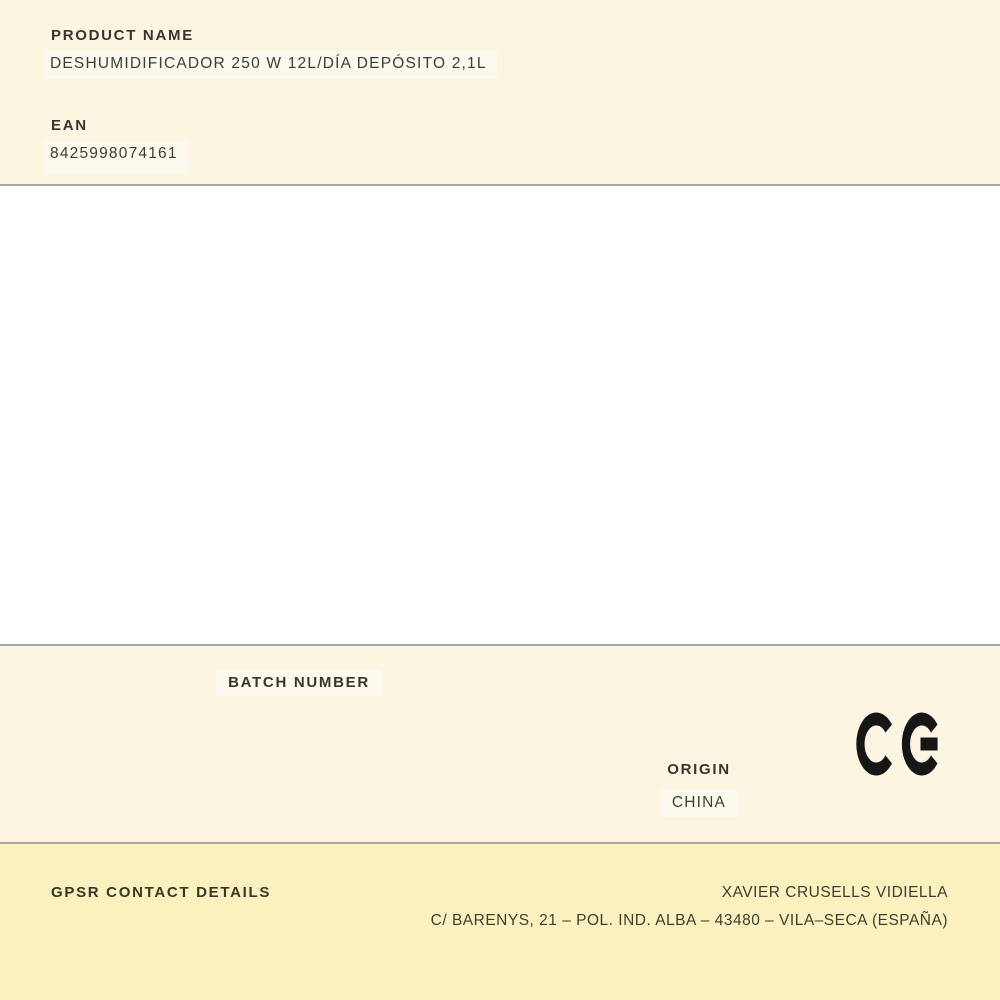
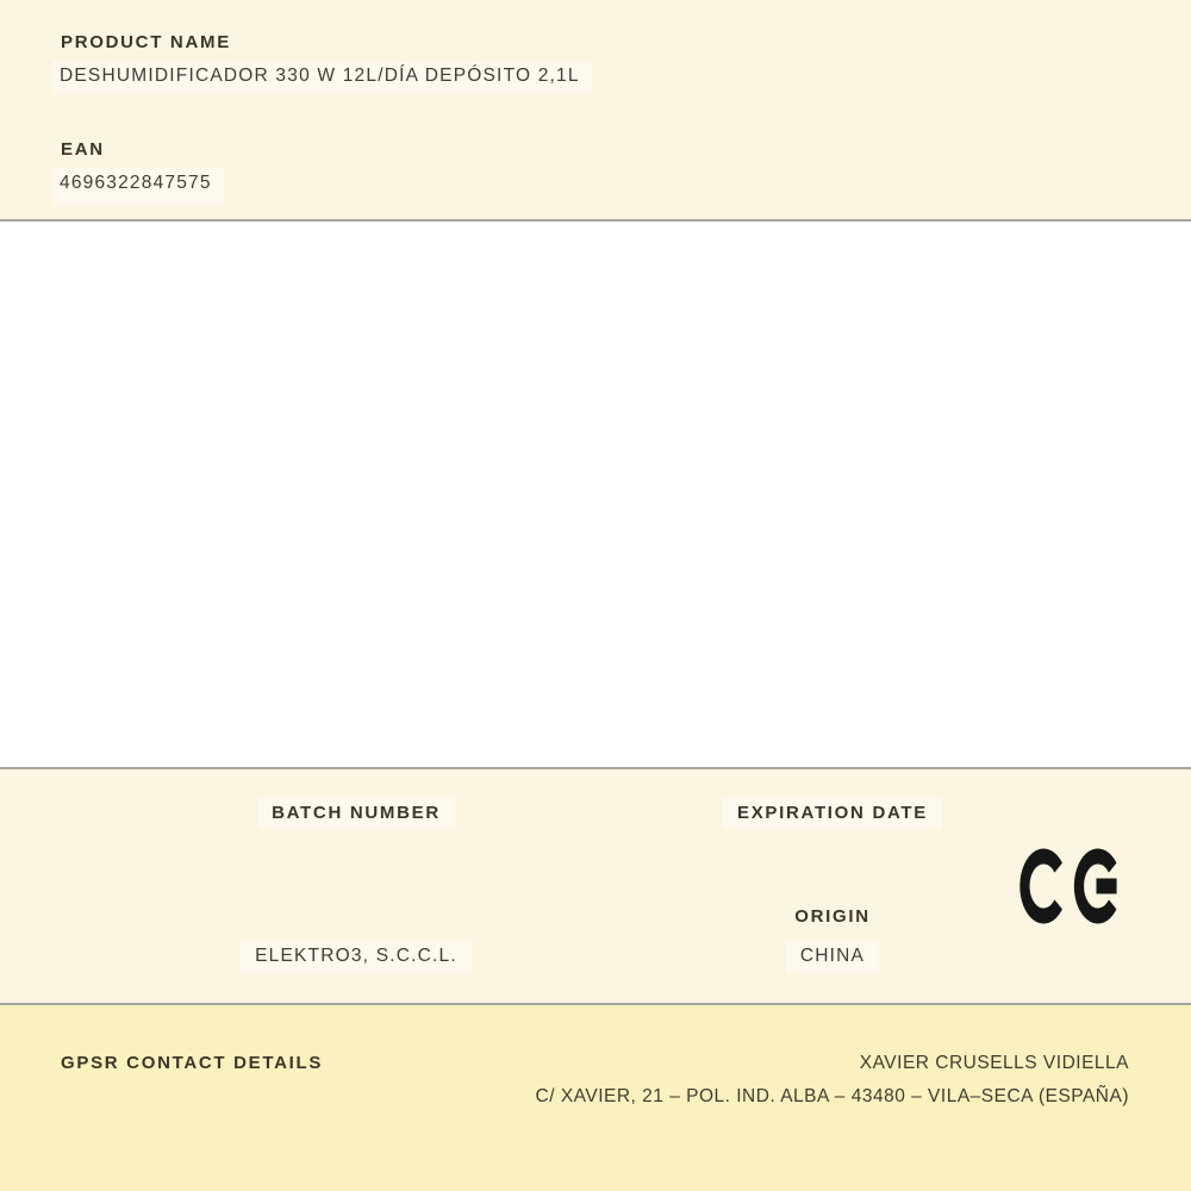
  PRODUCT NAME
- DESHUMIDIFICADOR 250 W 12L/DÍA DEPÓSITO 2,1L
+ DESHUMIDIFICADOR 330 W 12L/DÍA DEPÓSITO 2,1L
  EAN
- 8425998074161
+ 4696322847575
  BATCH NUMBER
+ EXPIRATION DATE
+ ELEKTRO3, S.C.C.L.
  ORIGIN
  CHINA
  GPSR CONTACT DETAILS
  XAVIER CRUSELLS VIDIELLA
- C/ BARENYS, 21 – POL. IND. ALBA – 43480 – VILA–SECA (ESPAÑA)
+ C/ XAVIER, 21 – POL. IND. ALBA – 43480 – VILA–SECA (ESPAÑA)
